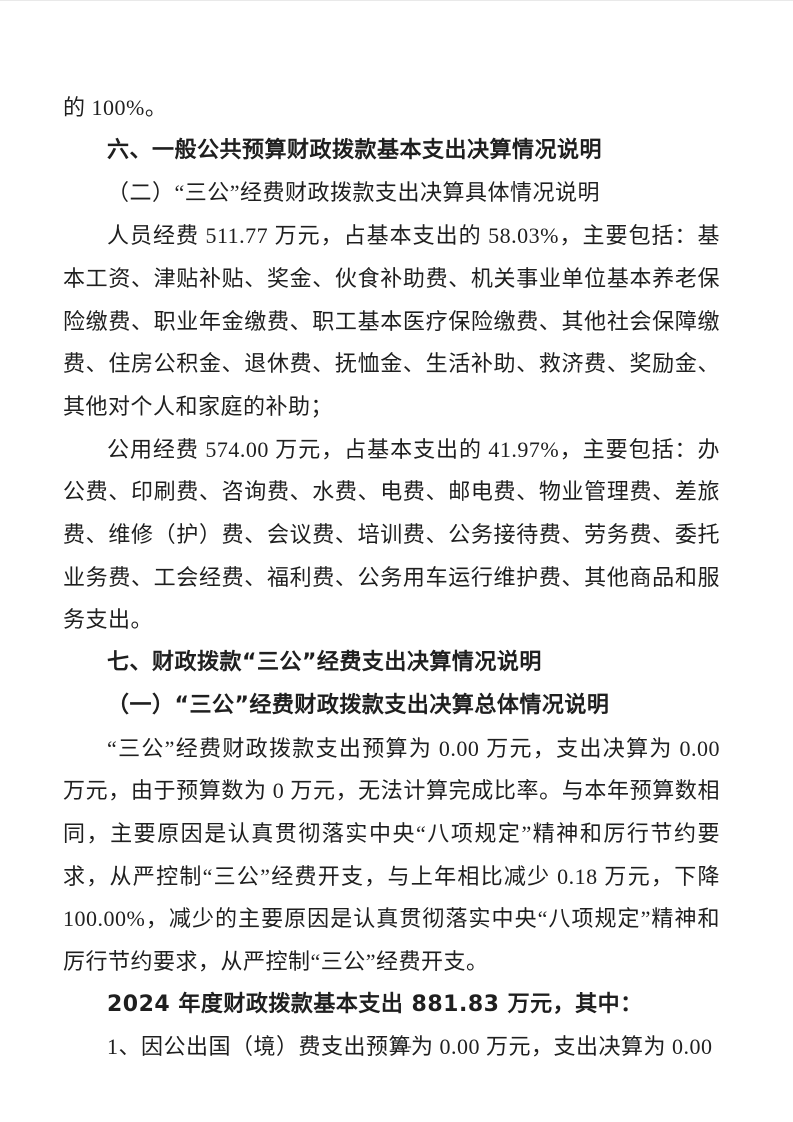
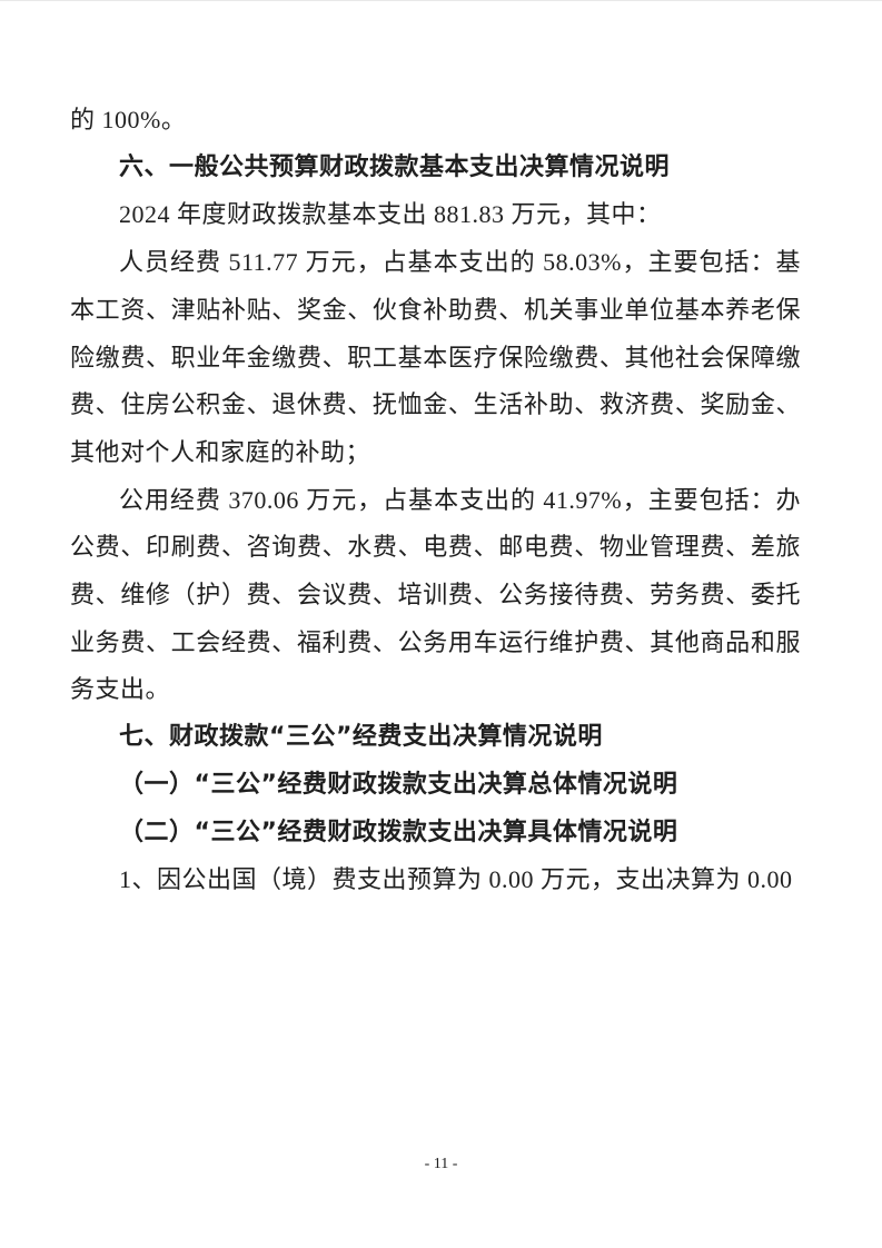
  的 100%。
  六、一般公共预算财政拨款基本支出决算情况说明
- （二）“三公”经费财政拨款支出决算具体情况说明
+ 2024 年度财政拨款基本支出 881.83 万元，其中：
  人员经费 511.77 万元，占基本支出的 58.03%，主要包括：基本工资、津贴补贴、奖金、伙食补助费、机关事业单位基本养老保险缴费、职业年金缴费、职工基本医疗保险缴费、其他社会保障缴费、住房公积金、退休费、抚恤金、生活补助、救济费、奖励金、其他对个人和家庭的补助；
- 公用经费 574.00 万元，占基本支出的 41.97%，主要包括：办公费、印刷费、咨询费、水费、电费、邮电费、物业管理费、差旅费、维修（护）费、会议费、培训费、公务接待费、劳务费、委托业务费、工会经费、福利费、公务用车运行维护费、其他商品和服务支出。
+ 公用经费 370.06 万元，占基本支出的 41.97%，主要包括：办公费、印刷费、咨询费、水费、电费、邮电费、物业管理费、差旅费、维修（护）费、会议费、培训费、公务接待费、劳务费、委托业务费、工会经费、福利费、公务用车运行维护费、其他商品和服务支出。
  七、财政拨款“三公”经费支出决算情况说明
  （一）“三公”经费财政拨款支出决算总体情况说明
- “三公”经费财政拨款支出预算为 0.00 万元，支出决算为 0.00 万元，由于预算数为 0 万元，无法计算完成比率。与本年预算数相同，主要原因是认真贯彻落实中央“八项规定”精神和厉行节约要求，从严控制“三公”经费开支，与上年相比减少 0.18 万元，下降 100.00%，减少的主要原因是认真贯彻落实中央“八项规定”精神和厉行节约要求，从严控制“三公”经费开支。
- 2024 年度财政拨款基本支出 881.83 万元，其中：
+ （二）“三公”经费财政拨款支出决算具体情况说明
  1、因公出国（境）费支出预算为 0.00 万元，支出决算为 0.00
- - 16 -
+ - 11 -
